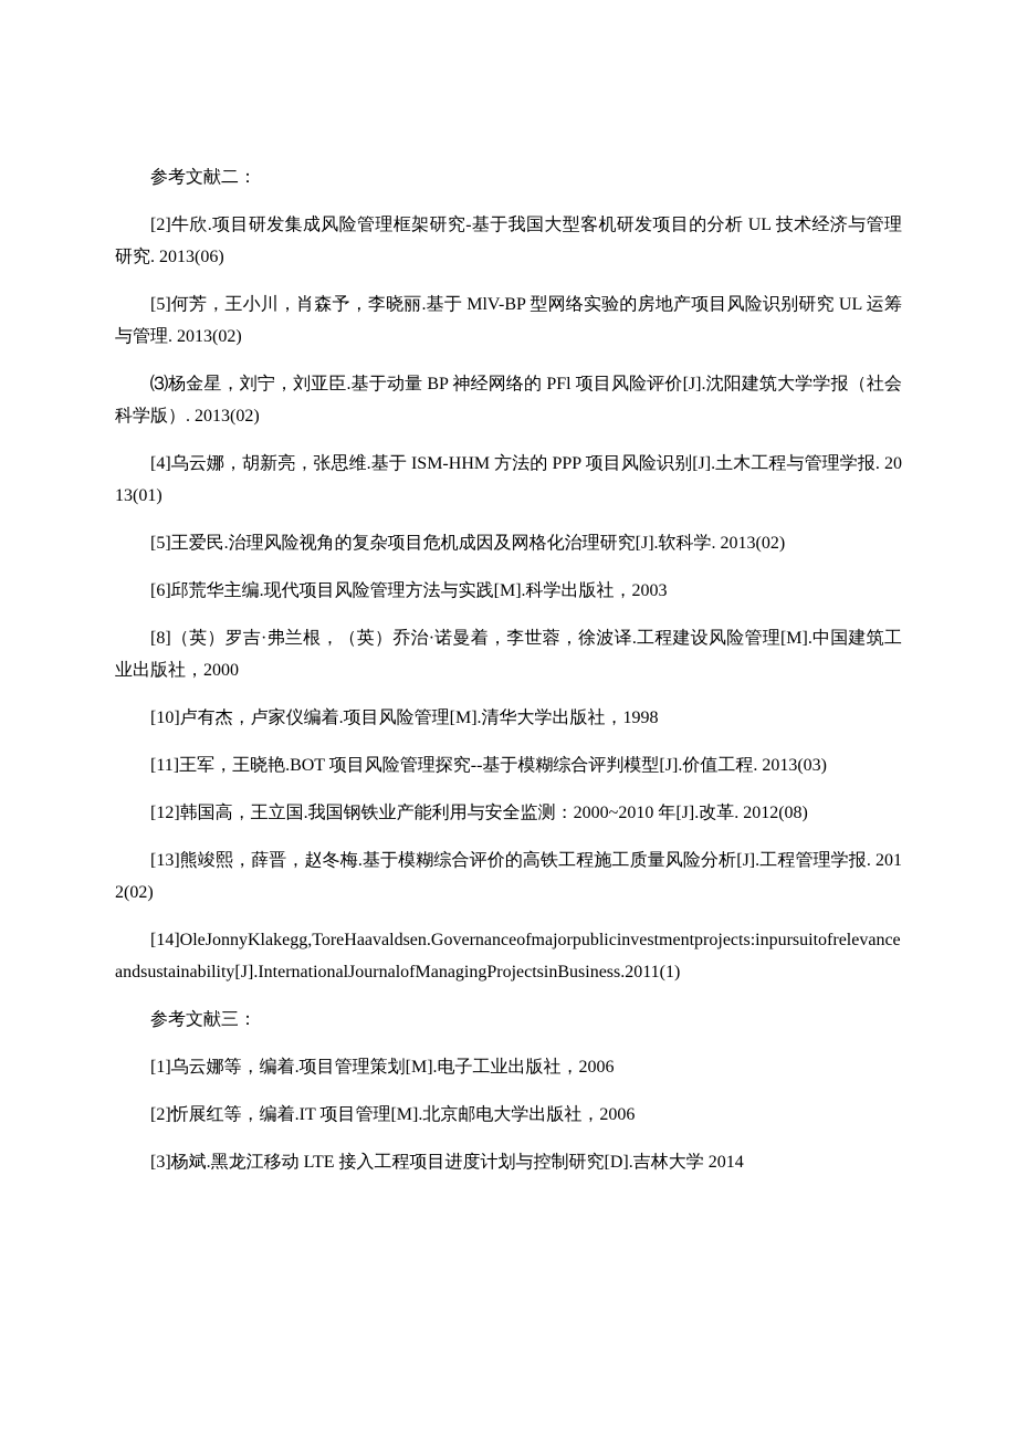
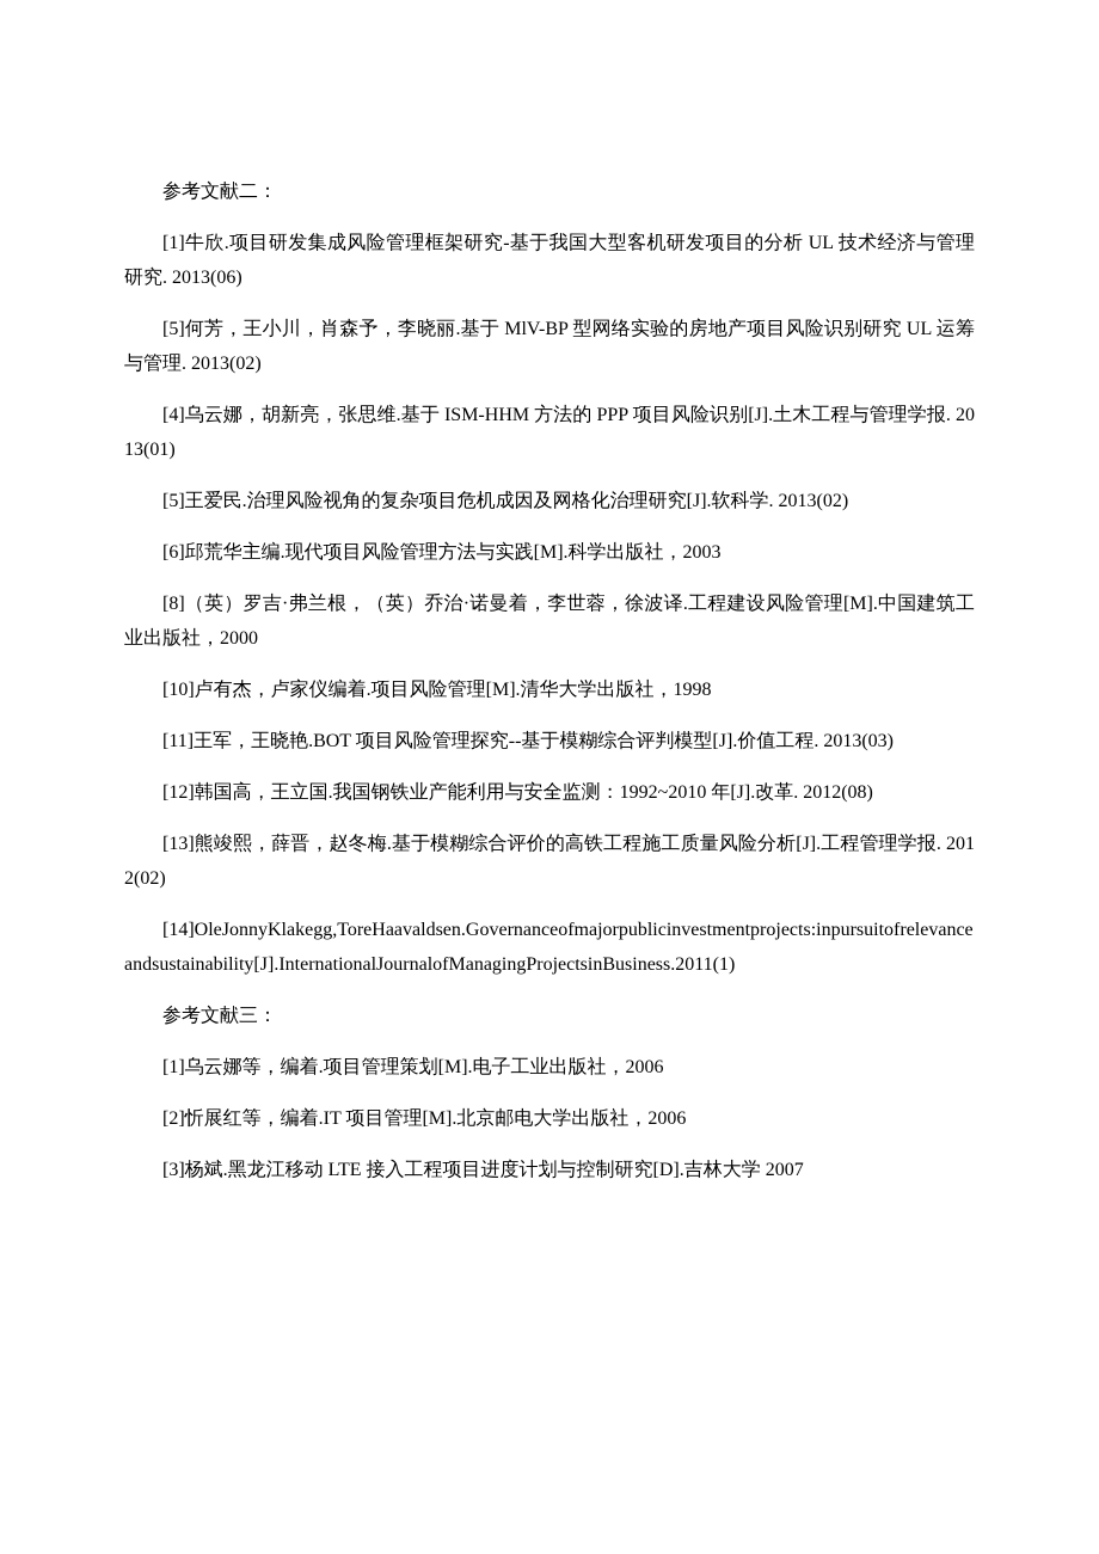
  参考文献二：
- [2]牛欣.项目研发集成风险管理框架研究-基于我国大型客机研发项目的分析 UL 技术经济与管理研究. 2013(06)
+ [1]牛欣.项目研发集成风险管理框架研究-基于我国大型客机研发项目的分析 UL 技术经济与管理研究. 2013(06)
  [5]何芳，王小川，肖森予，李晓丽.基于 MlV-BP 型网络实验的房地产项目风险识别研究 UL 运筹与管理. 2013(02)
- ⑶杨金星，刘宁，刘亚臣.基于动量 BP 神经网络的 PFl 项目风险评价[J].沈阳建筑大学学报（社会科学版）. 2013(02)
  [4]乌云娜，胡新亮，张思维.基于 ISM-HHM 方法的 PPP 项目风险识别[J].土木工程与管理学报. 2013(01)
  [5]王爱民.治理风险视角的复杂项目危机成因及网格化治理研究[J].软科学. 2013(02)
  [6]邱荒华主编.现代项目风险管理方法与实践[M].科学出版社，2003
  [8]（英）罗吉·弗兰根，（英）乔治·诺曼着，李世蓉，徐波译.工程建设风险管理[M].中国建筑工业出版社，2000
  [10]卢有杰，卢家仪编着.项目风险管理[M].清华大学出版社，1998
  [11]王军，王晓艳.BOT 项目风险管理探究--基于模糊综合评判模型[J].价值工程. 2013(03)
- [12]韩国高，王立国.我国钢铁业产能利用与安全监测：2000~2010 年[J].改革. 2012(08)
+ [12]韩国高，王立国.我国钢铁业产能利用与安全监测：1992~2010 年[J].改革. 2012(08)
  [13]熊竣熙，薛晋，赵冬梅.基于模糊综合评价的高铁工程施工质量风险分析[J].工程管理学报. 2012(02)
  [14]OleJonnyKlakegg,ToreHaavaldsen.Governanceofmajorpublicinvestmentprojects:inpursuitofrelevanceandsustainability[J].InternationalJournalofManagingProjectsinBusiness.2011(1)
  参考文献三：
  [1]乌云娜等，编着.项目管理策划[M].电子工业出版社，2006
  [2]忻展红等，编着.IT 项目管理[M].北京邮电大学出版社，2006
- [3]杨斌.黑龙江移动 LTE 接入工程项目进度计划与控制研究[D].吉林大学 2014
+ [3]杨斌.黑龙江移动 LTE 接入工程项目进度计划与控制研究[D].吉林大学 2007
